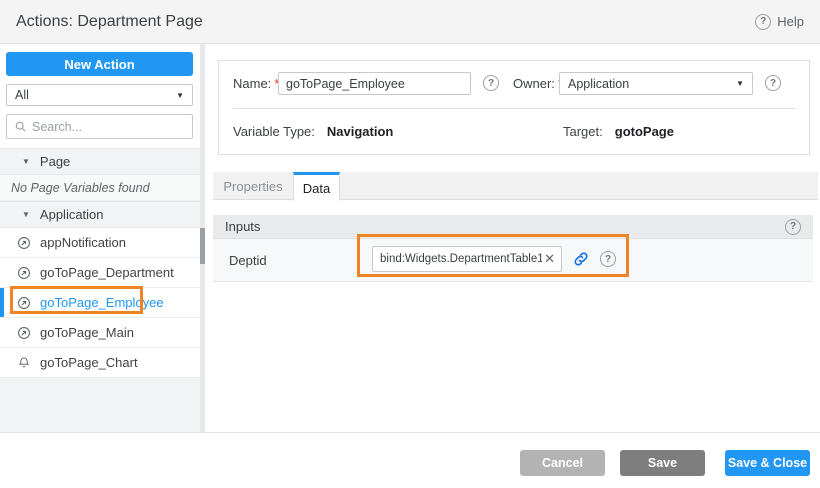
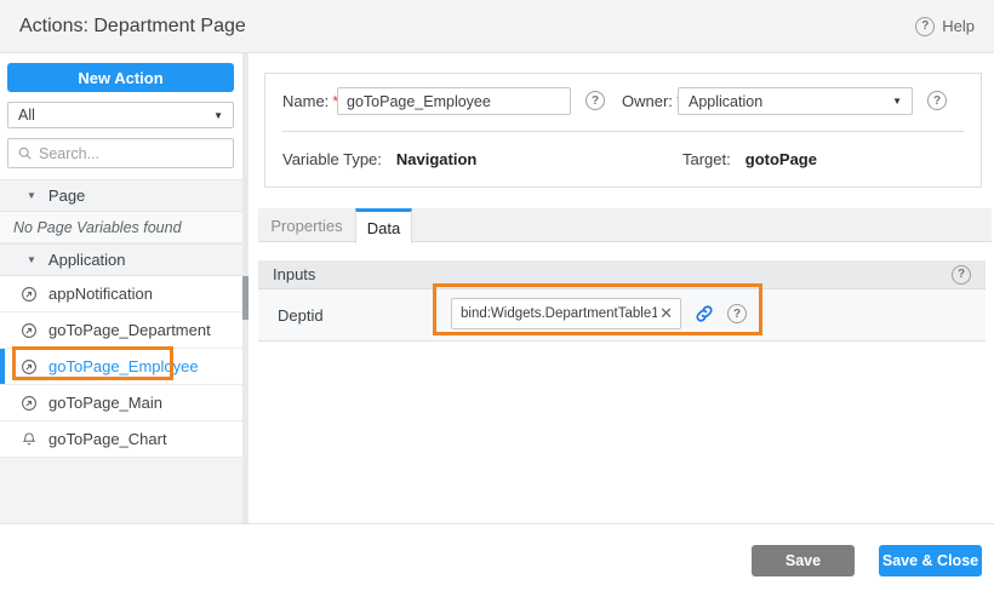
  Actions: Department Page
  ?
  Help
  New Action
  All
  ▼
  Search...
  ▼
  Page
  No Page Variables found
  ▼
  Application
  appNotification
  goToPage_Department
  goToPage_Employee
  goToPage_Main
  goToPage_Chart
  Name: *
  goToPage_Employee
  ?
  Owner:
  Application
  ▼
  ?
  Variable Type:
  Navigation
  Target:
  gotoPage
  Properties
  Data
  Inputs
  ?
  Deptid
  bind:Widgets.DepartmentTable1
  ✕
  ?
- Cancel
  Save
  Save & Close
